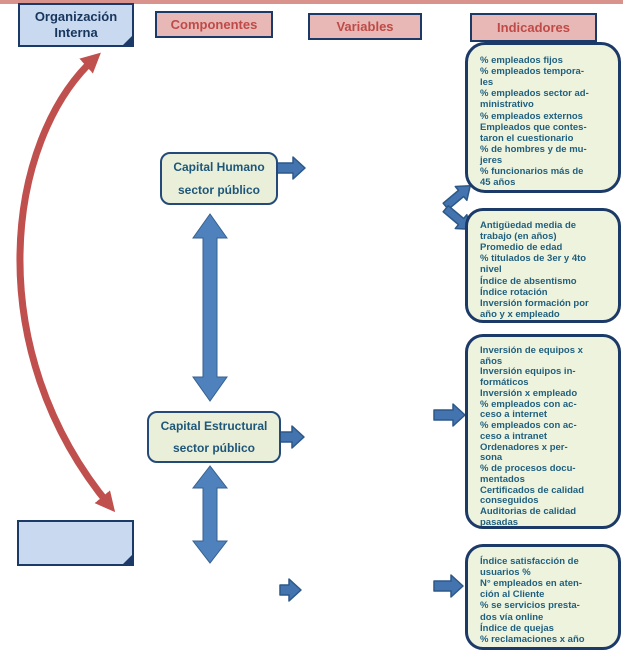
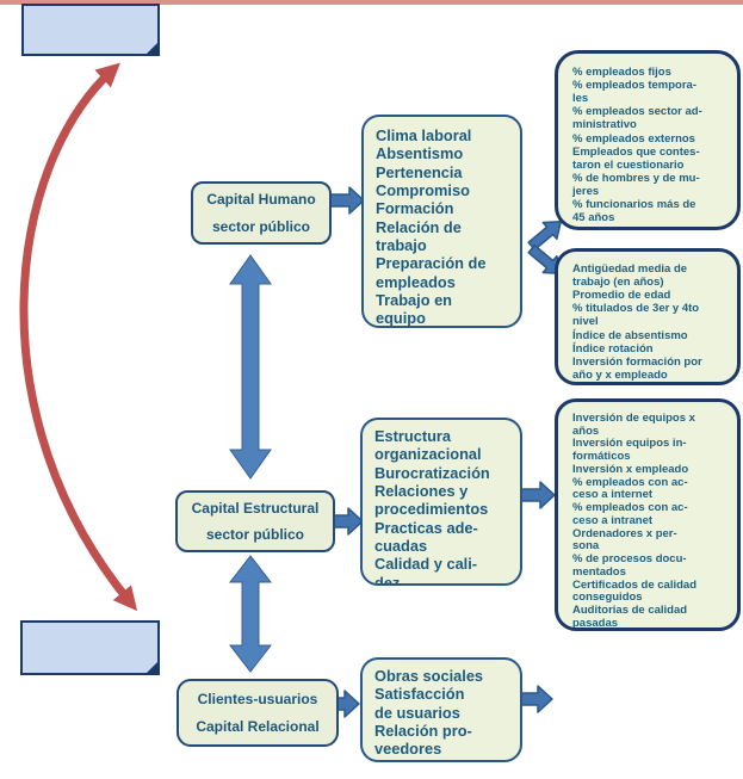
- Organización Interna
- Componentes
- Variables
- Indicadores
  Capital Humano
  sector público
  Capital Estructural
  sector público
+ Clientes-usuarios
+ Capital Relacional
+ Clima laboral
+ Absentismo
+ Pertenencia
+ Compromiso
+ Formación
+ Relación de
+ trabajo
+ Preparación de
+ empleados
+ Trabajo en
+ equipo
+ Estructura
+ organizacional
+ Burocratización
+ Relaciones y
+ procedimientos
+ Practicas ade-
+ cuadas
+ Calidad y cali-
+ dez
+ Obras sociales
+ Satisfacción
+ de usuarios
+ Relación pro-
+ veedores
  % empleados fijos
  % empleados tempora-
  les
  % empleados sector ad-
  ministrativo
  % empleados externos
  Empleados que contes-
  taron el cuestionario
  % de hombres y de mu-
  jeres
  % funcionarios más de
  45 años
  Antigüedad media de
  trabajo (en años)
  Promedio de edad
  % titulados de 3er y 4to
  nivel
  Índice de absentismo
  Índice rotación
  Inversión formación por
  año y x empleado
  Inversión de equipos x
  años
  Inversión equipos in-
  formáticos
  Inversión x empleado
  % empleados con ac-
  ceso a internet
  % empleados con ac-
  ceso a intranet
  Ordenadores x per-
  sona
  % de procesos docu-
  mentados
  Certificados de calidad
  conseguidos
  Auditorias de calidad
  pasadas
- Índice satisfacción de
- usuarios %
- N° empleados en aten-
- ción al Cliente
- % se servicios presta-
- dos vía online
- Índice de quejas
- % reclamaciones x año
